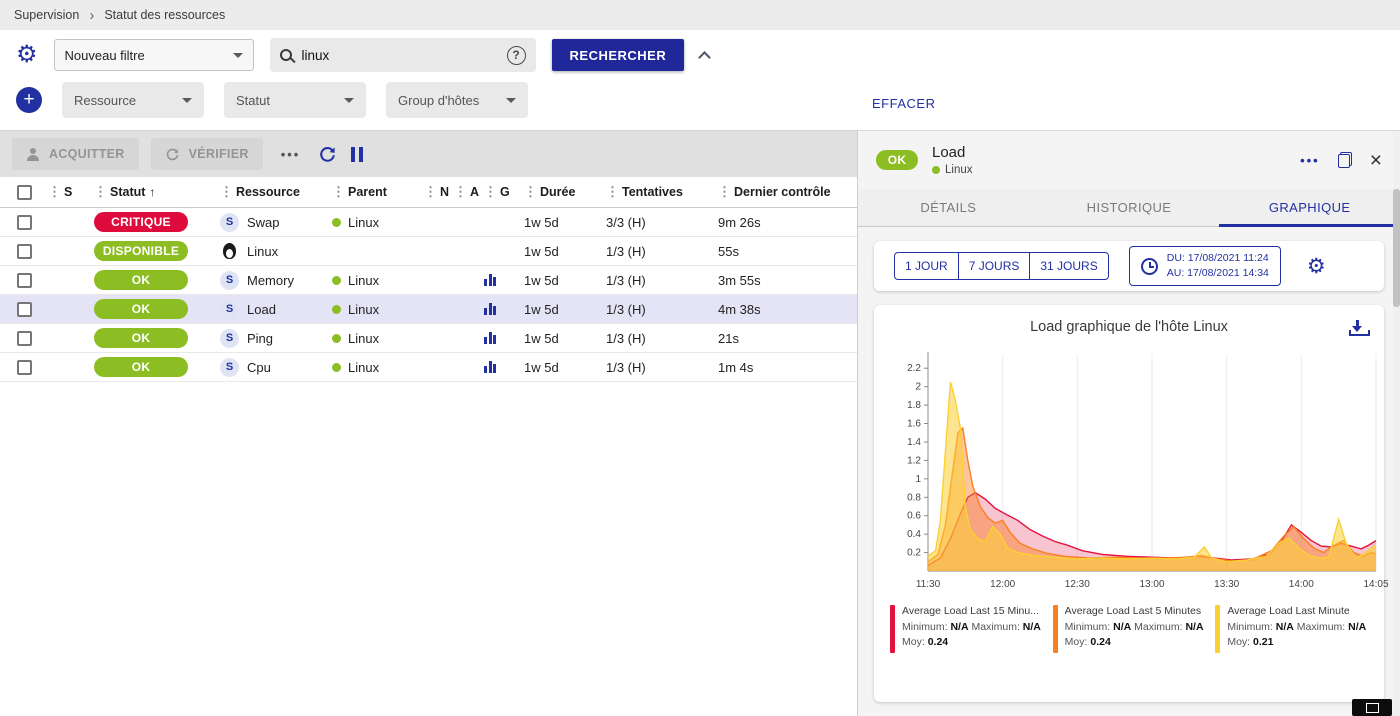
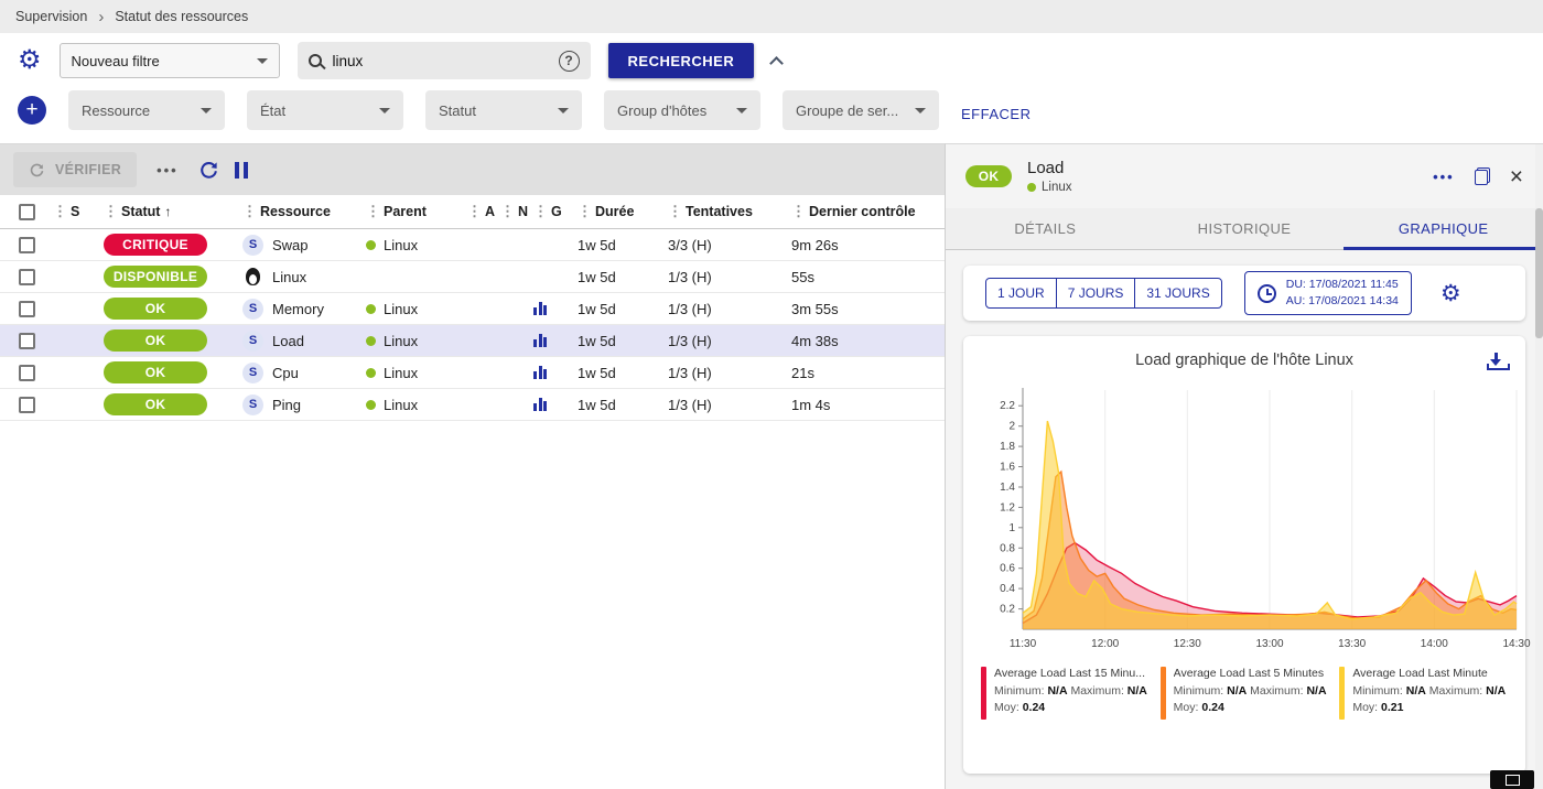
  Supervision
  ›
  Statut des ressources
  ⚙
  Nouveau filtre
  linux
  ?
  RECHERCHER
  +
  Ressource
+ État
  Statut
  Group d'hôtes
+ Groupe de ser...
  EFFACER
- ACQUITTER
  VÉRIFIER
  •••
  ⋮
  S
  ⋮
  Statut
  ↑
  ⋮
  Ressource
  ⋮
  Parent
  ⋮
- N
+ A
  ⋮
- A
+ N
  ⋮
  G
  ⋮
  Durée
  ⋮
  Tentatives
  ⋮
  Dernier contrôle
  CRITIQUE
  S
  Swap
  Linux
  1w 5d
  3/3 (H)
  9m 26s
  DISPONIBLE
  Linux
  1w 5d
  1/3 (H)
  55s
  OK
  S
  Memory
  Linux
  1w 5d
  1/3 (H)
  3m 55s
  OK
  S
  Load
  Linux
  1w 5d
  1/3 (H)
  4m 38s
  OK
  S
- Ping
+ Cpu
  Linux
  1w 5d
  1/3 (H)
  21s
  OK
  S
- Cpu
+ Ping
  Linux
  1w 5d
  1/3 (H)
  1m 4s
  OK
  Load
  Linux
  •••
  ×
  DÉTAILS
  HISTORIQUE
  GRAPHIQUE
  1 JOUR
  7 JOURS
  31 JOURS
- DU: 17/08/2021 11:24
+ DU: 17/08/2021 11:45
  AU: 17/08/2021 14:34
  ⚙
  Load graphique de l'hôte Linux
  11:30
  12:00
  12:30
  13:00
  13:30
  14:00
- 14:05
+ 14:30
  0.2
  0.4
  0.6
  0.8
  1
  1.2
  1.4
  1.6
  1.8
  2
  2.2
  Average Load Last 15 Minu...
  Minimum: N/A Maximum: N/A
  Moy: 0.24
  Average Load Last 5 Minutes
  Minimum: N/A Maximum: N/A
  Moy: 0.24
  Average Load Last Minute
  Minimum: N/A Maximum: N/A
  Moy: 0.21
